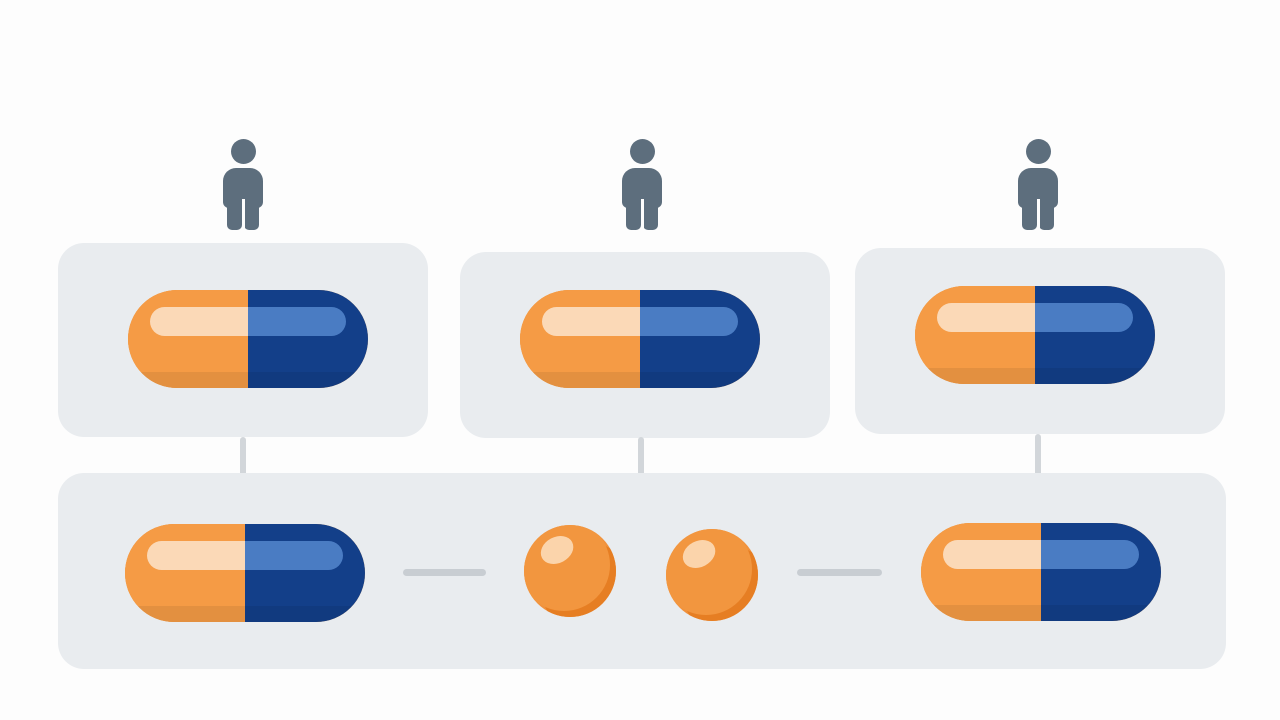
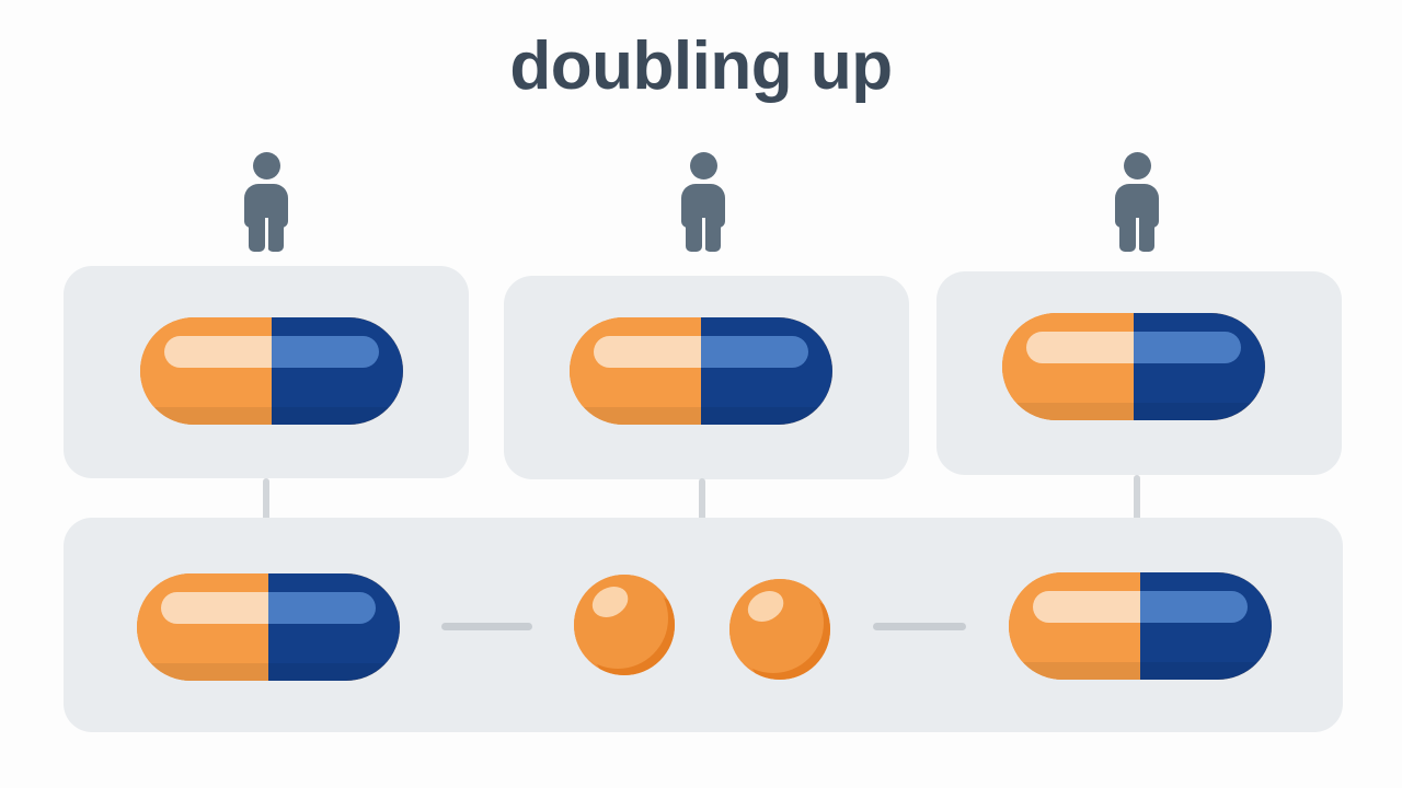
+ doubling up
